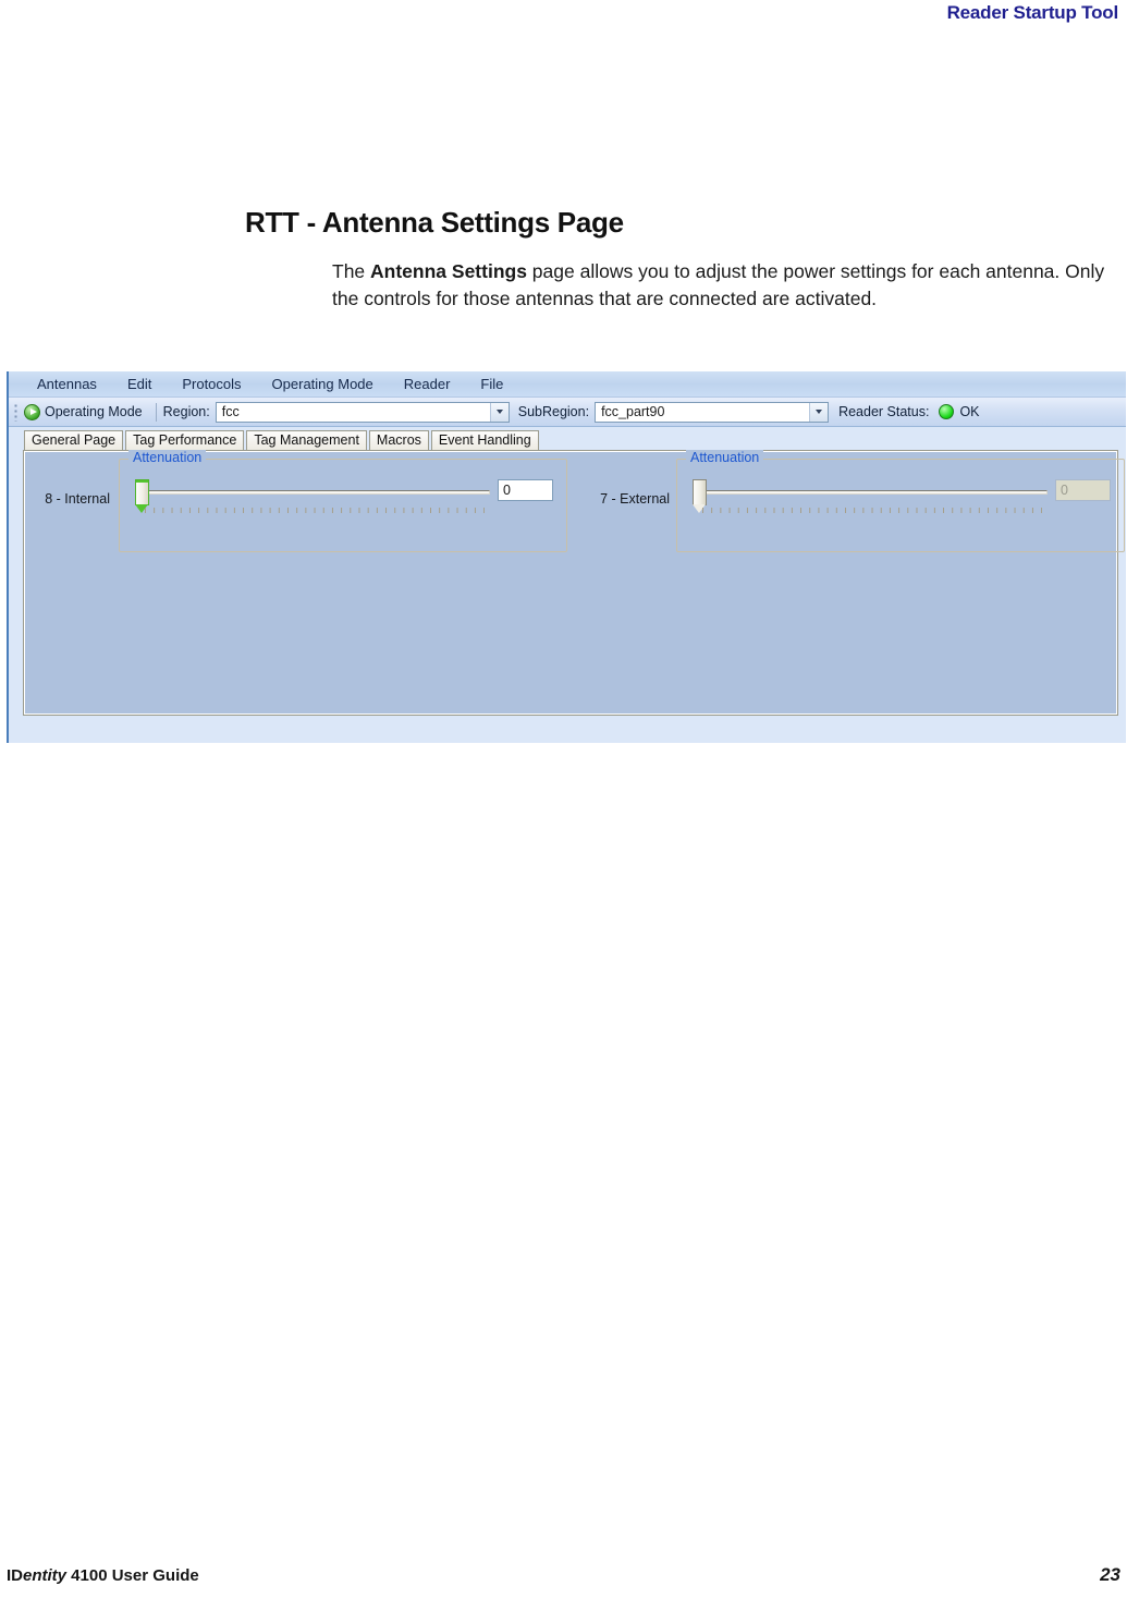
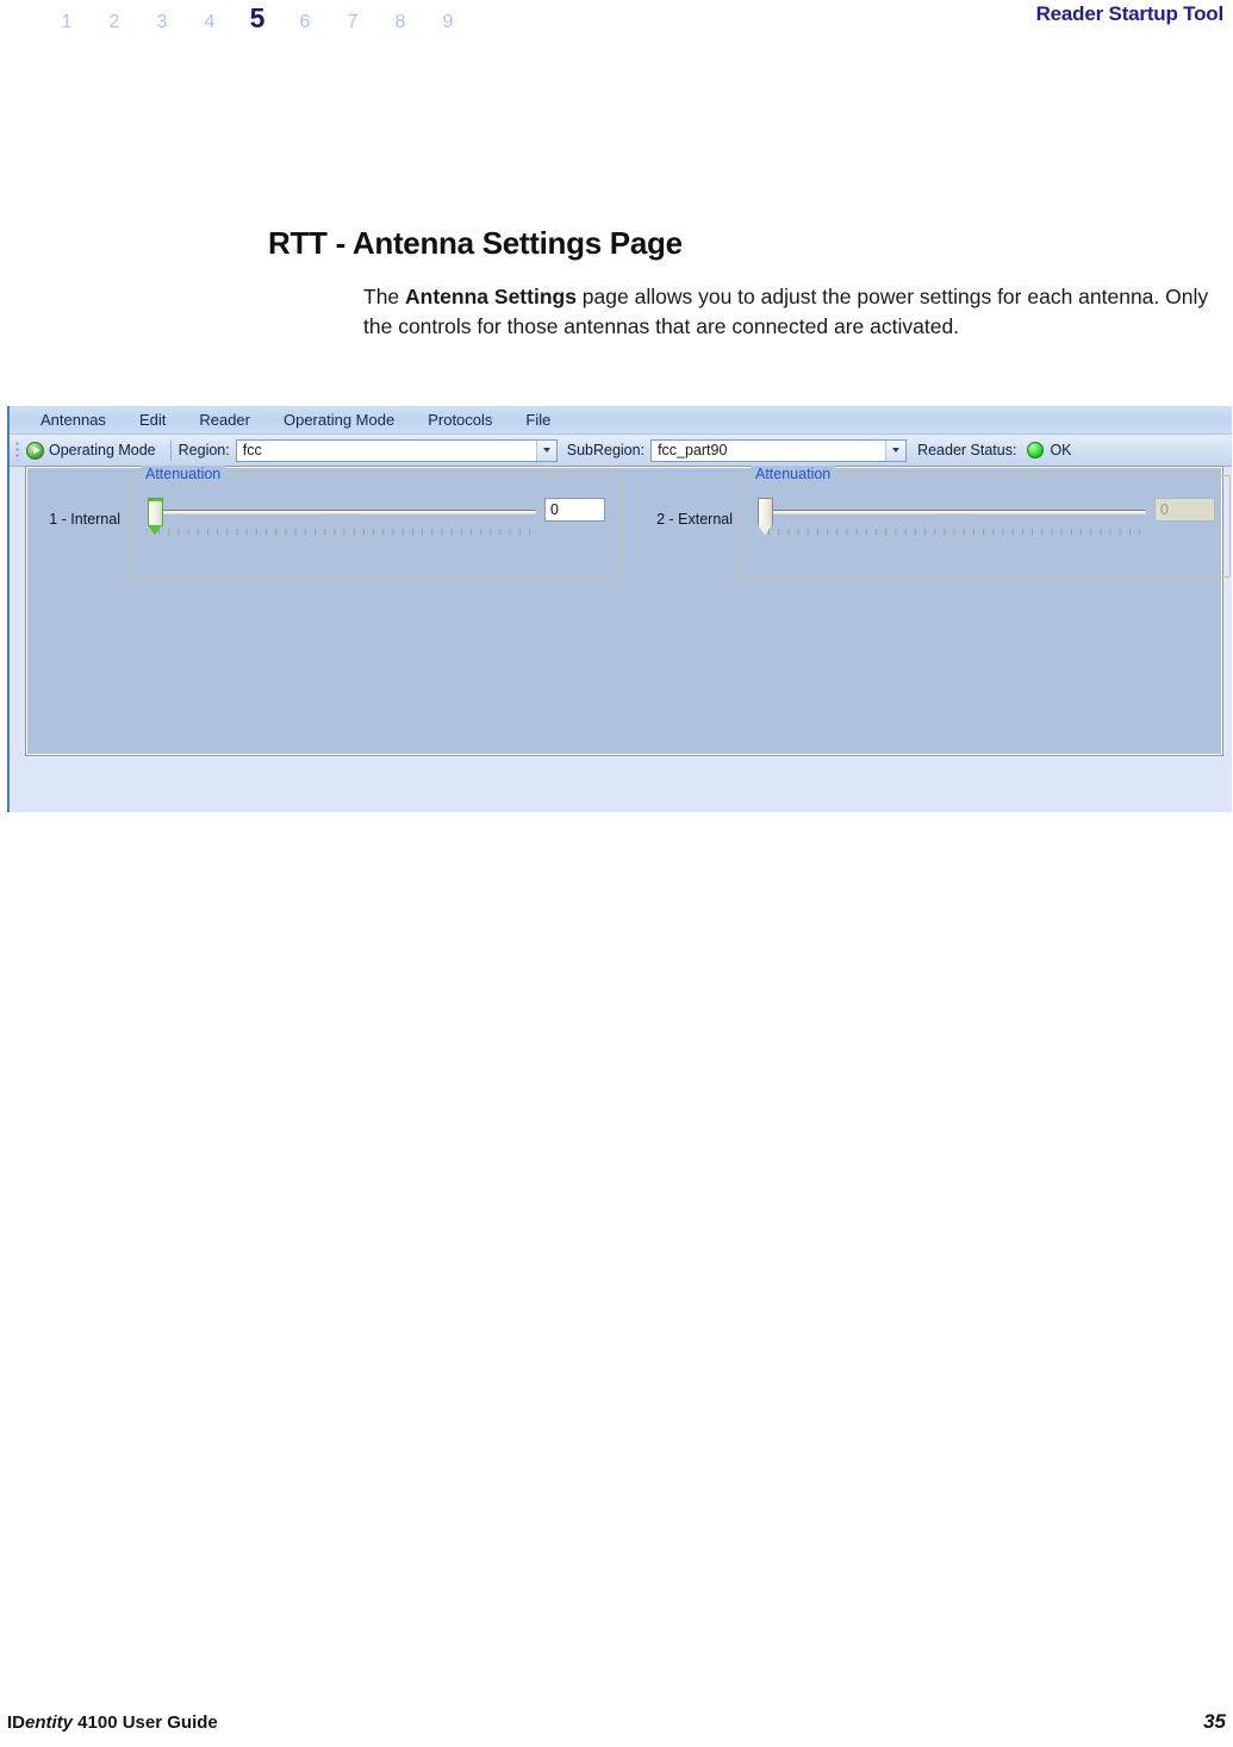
+ 1
+ 2
+ 3
+ 4
+ 5
+ 6
+ 7
+ 8
+ 9
  Reader Startup Tool
  RTT - Antenna Settings Page
  The Antenna Settings page allows you to adjust the power settings for each antenna. Only the controls for those antennas that are connected are activated.
  Antennas
  Edit
- Protocols
+ Reader
  Operating Mode
- Reader
+ Protocols
  File
  Operating Mode
  Region:
  fcc
  SubRegion:
  fcc_part90
  Reader Status:
  OK
- General Page
- Tag Performance
- Tag Management
- Macros
- Event Handling
- 8 - Internal
+ 1 - Internal
  Attenuation
  0
- 7 - External
+ 2 - External
  Attenuation
  0
  IDentity 4100 User Guide
- 23
+ 35
